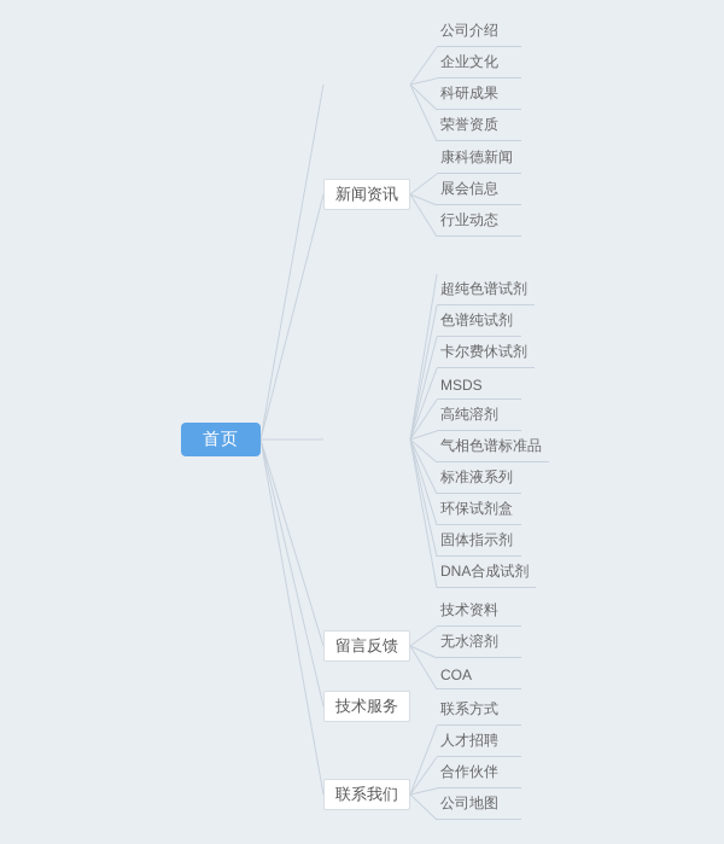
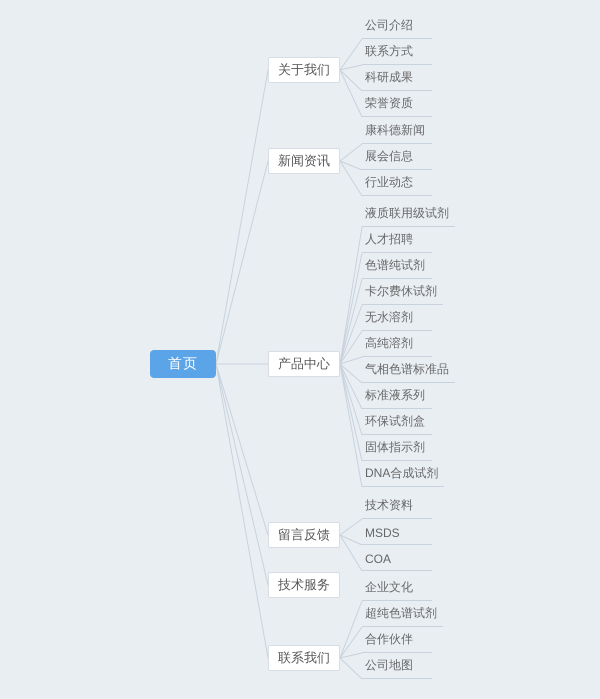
  首页
+ 关于我们
  公司介绍
- 企业文化
+ 联系方式
  科研成果
  荣誉资质
  新闻资讯
  康科德新闻
  展会信息
  行业动态
+ 产品中心
+ 液质联用级试剂
- 超纯色谱试剂
+ 人才招聘
  色谱纯试剂
  卡尔费休试剂
- MSDS
+ 无水溶剂
  高纯溶剂
  气相色谱标准品
  标准液系列
  环保试剂盒
  固体指示剂
  DNA合成试剂
  留言反馈
  技术资料
- 无水溶剂
+ MSDS
  COA
  技术服务
  联系我们
- 联系方式
+ 企业文化
- 人才招聘
+ 超纯色谱试剂
  合作伙伴
  公司地图
